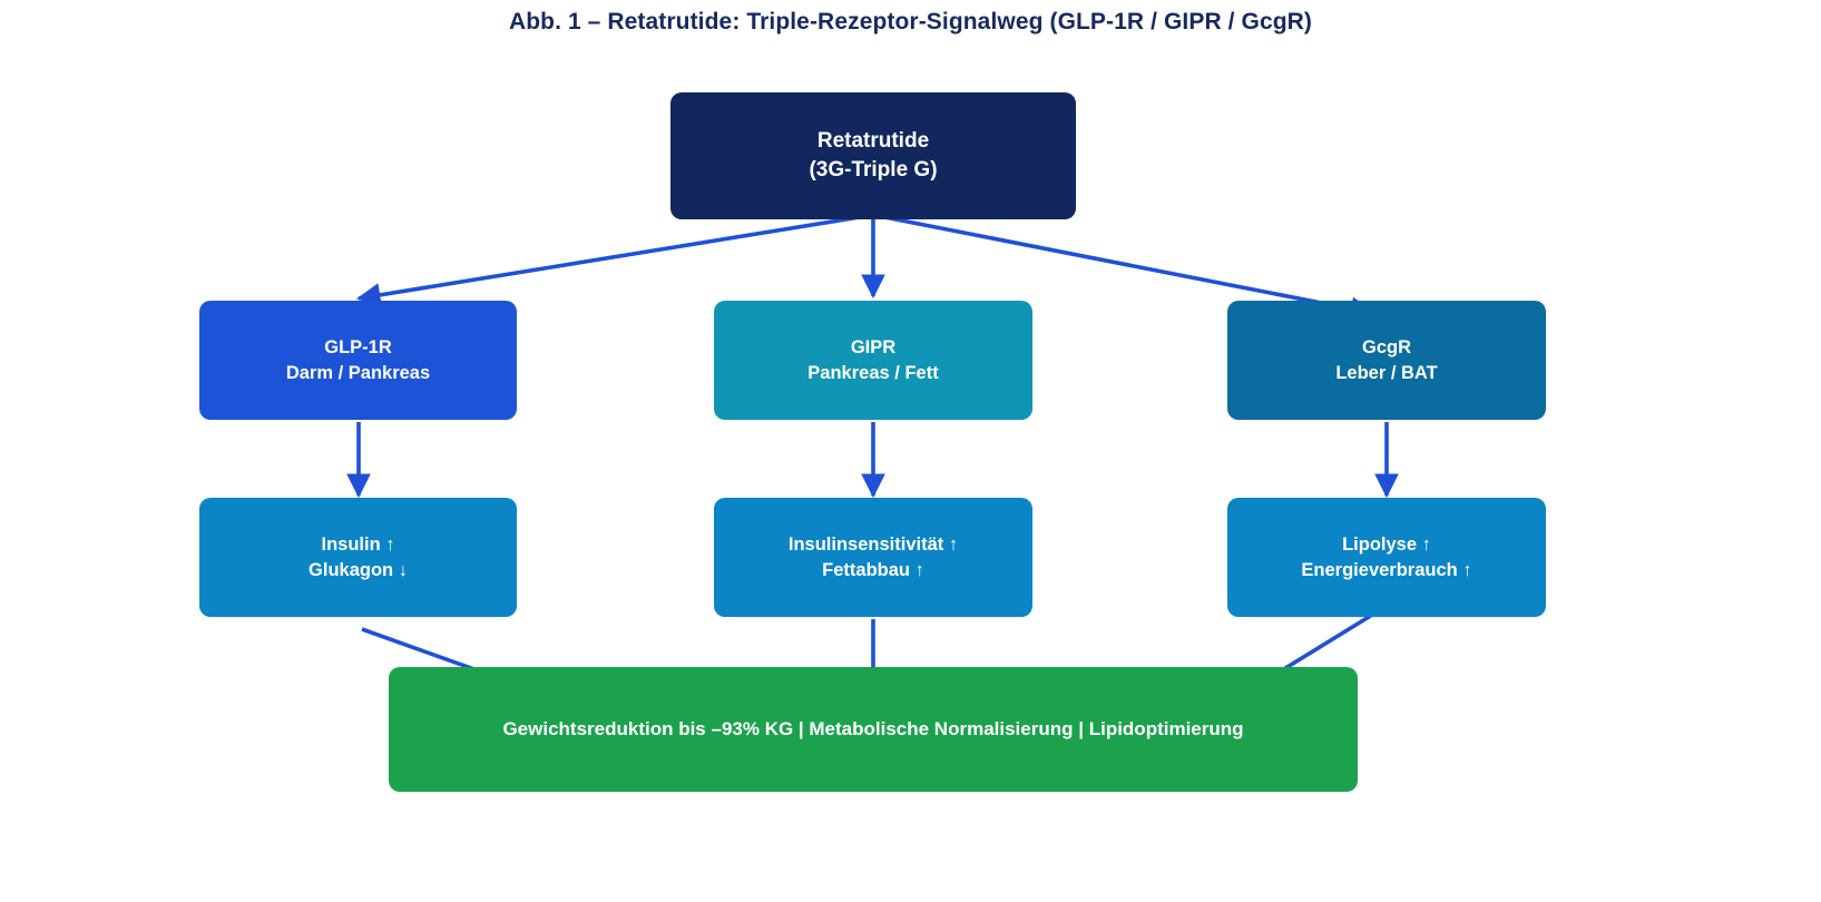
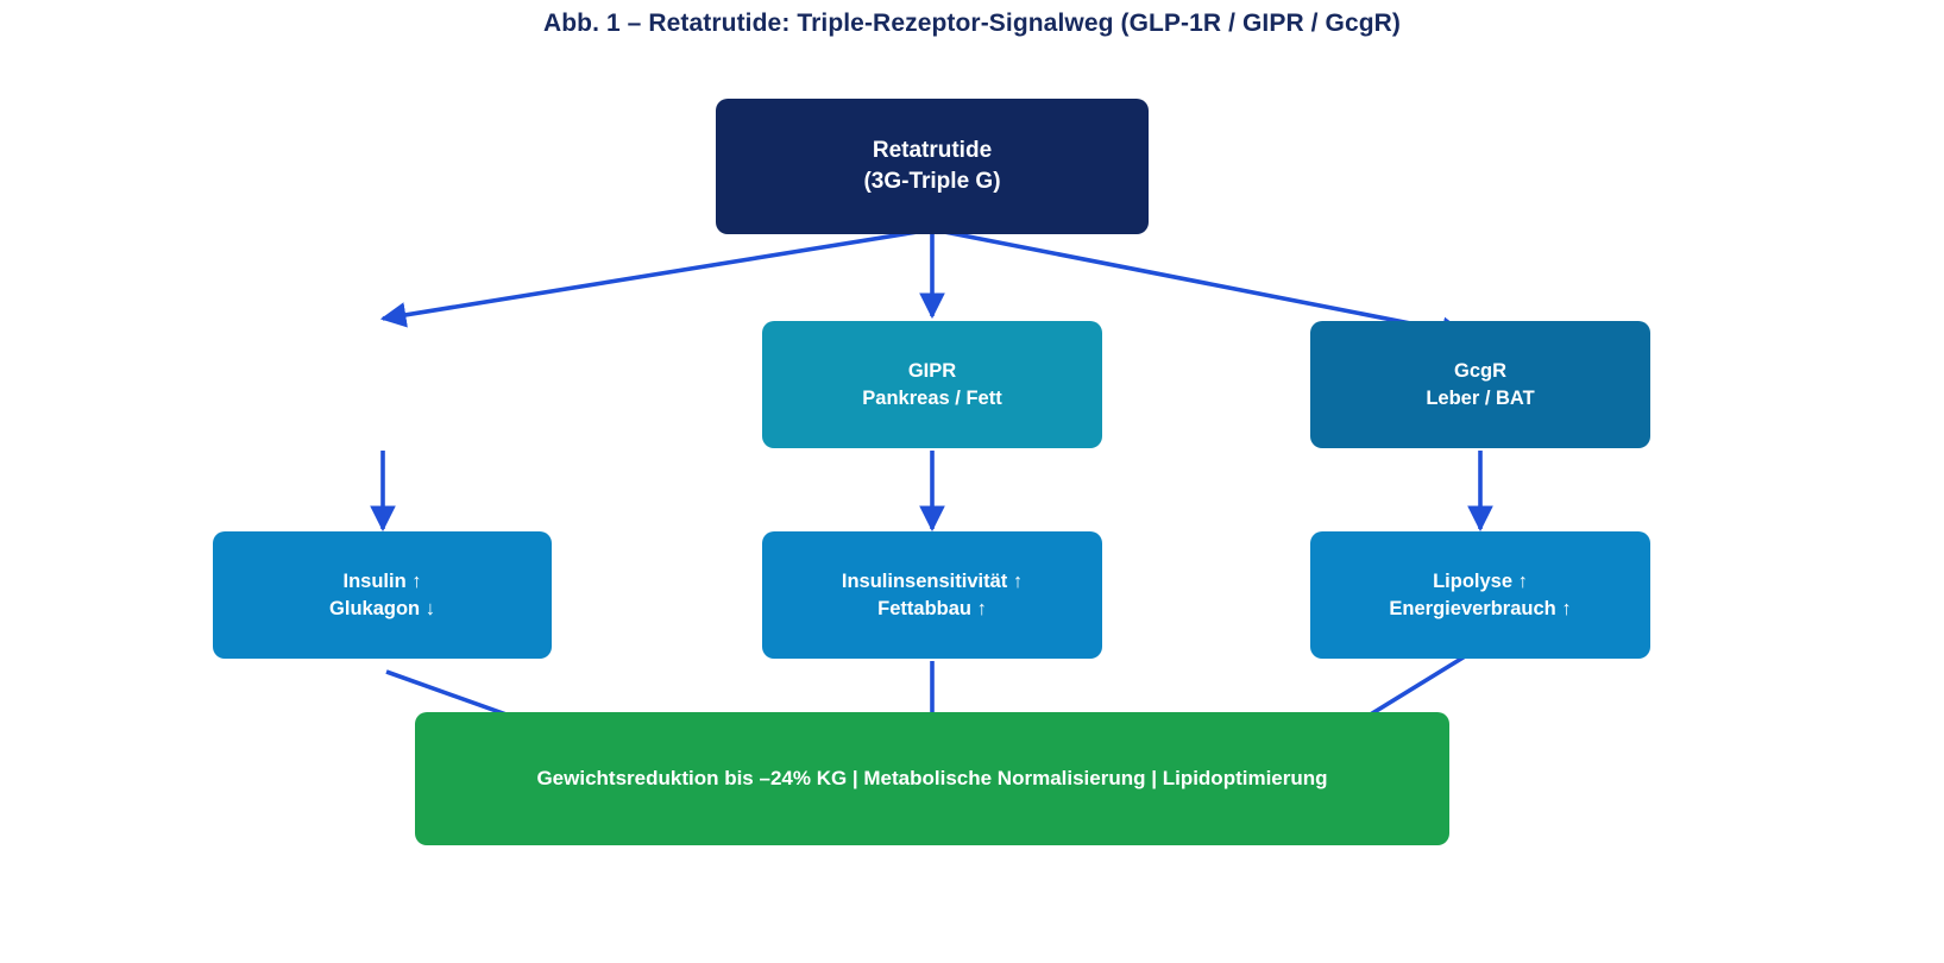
  Abb. 1 – Retatrutide: Triple-Rezeptor-Signalweg (GLP-1R / GIPR / GcgR)
  Retatrutide
  (3G-Triple G)
- GLP-1R
- Darm / Pankreas
  GIPR
  Pankreas / Fett
  GcgR
  Leber / BAT
  Insulin ↑
  Glukagon ↓
  Insulinsensitivität ↑
  Fettabbau ↑
  Lipolyse ↑
  Energieverbrauch ↑
- Gewichtsreduktion bis –93% KG | Metabolische Normalisierung | Lipidoptimierung
+ Gewichtsreduktion bis –24% KG | Metabolische Normalisierung | Lipidoptimierung
